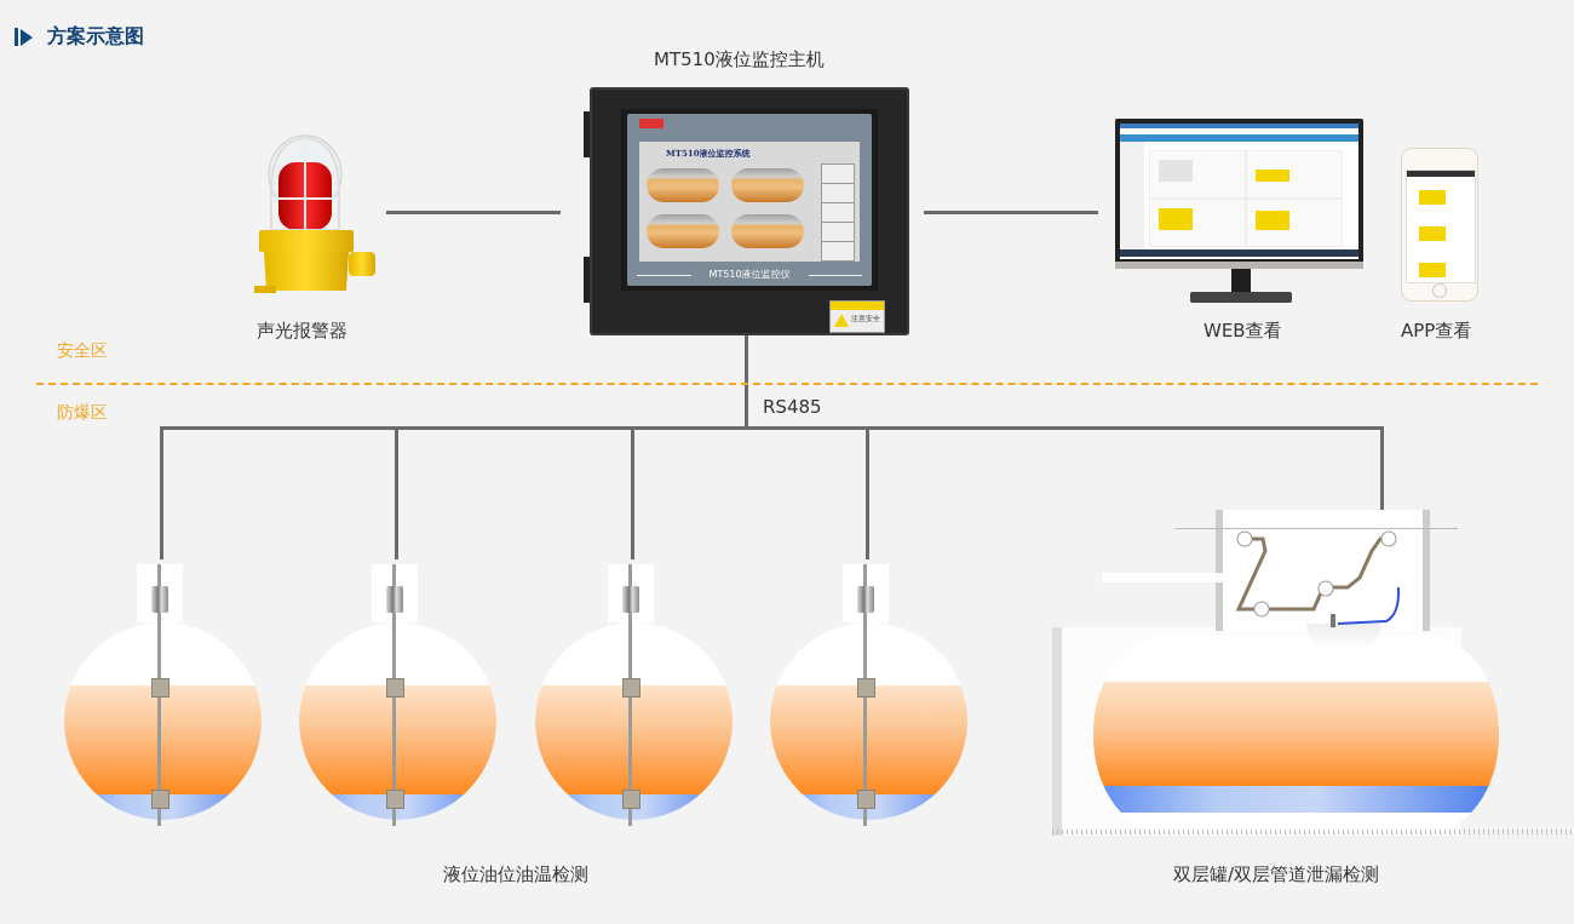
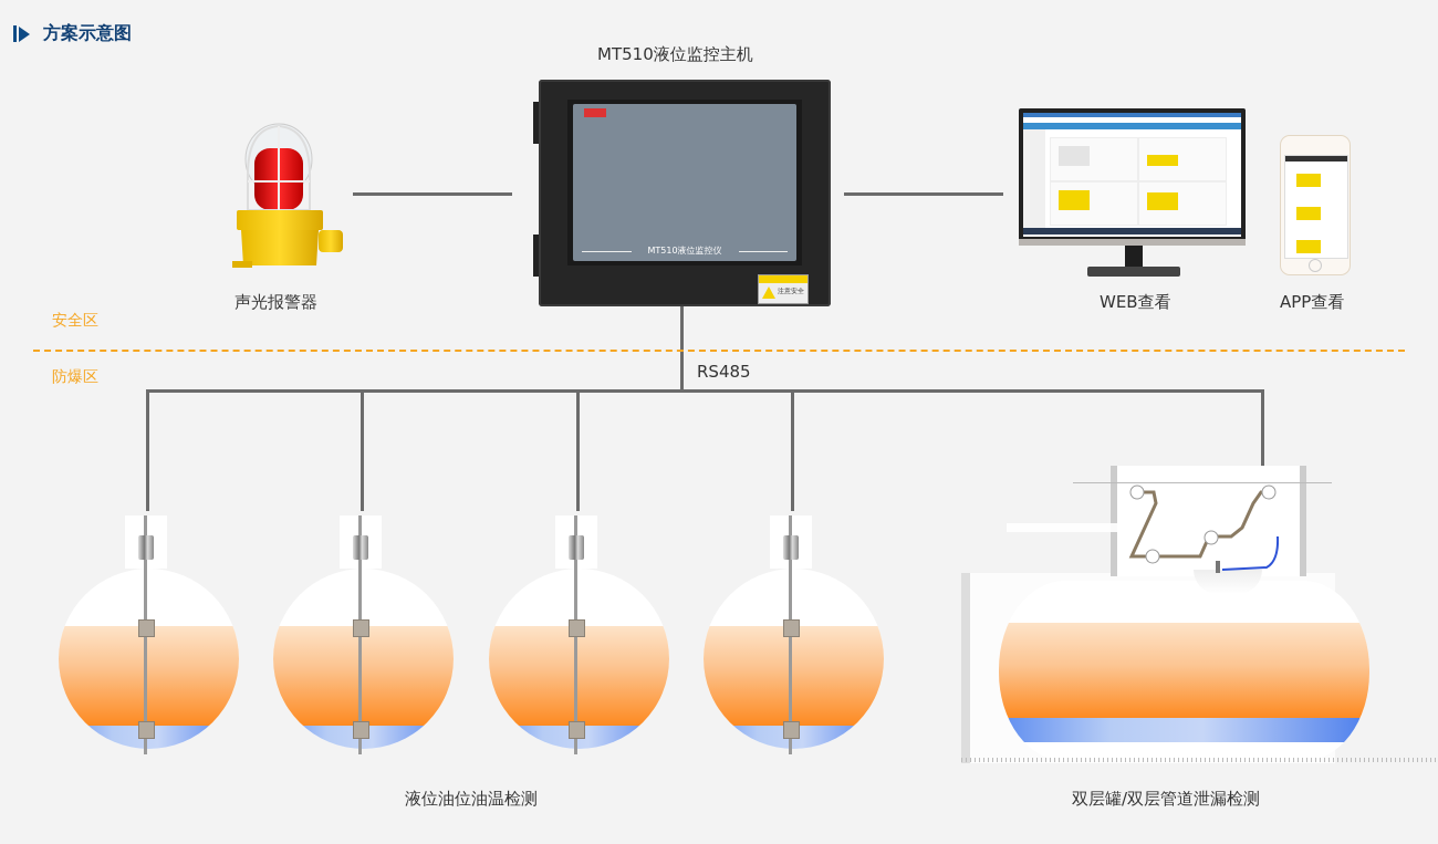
  方案示意图
  MT510液位监控主机
- MT510液位监控系统
  MT510液位监控仪
  声光报警器
  WEB查看
  APP查看
  安全区
  防爆区
  RS485
  液位油位油温检测
  双层罐/双层管道泄漏检测
